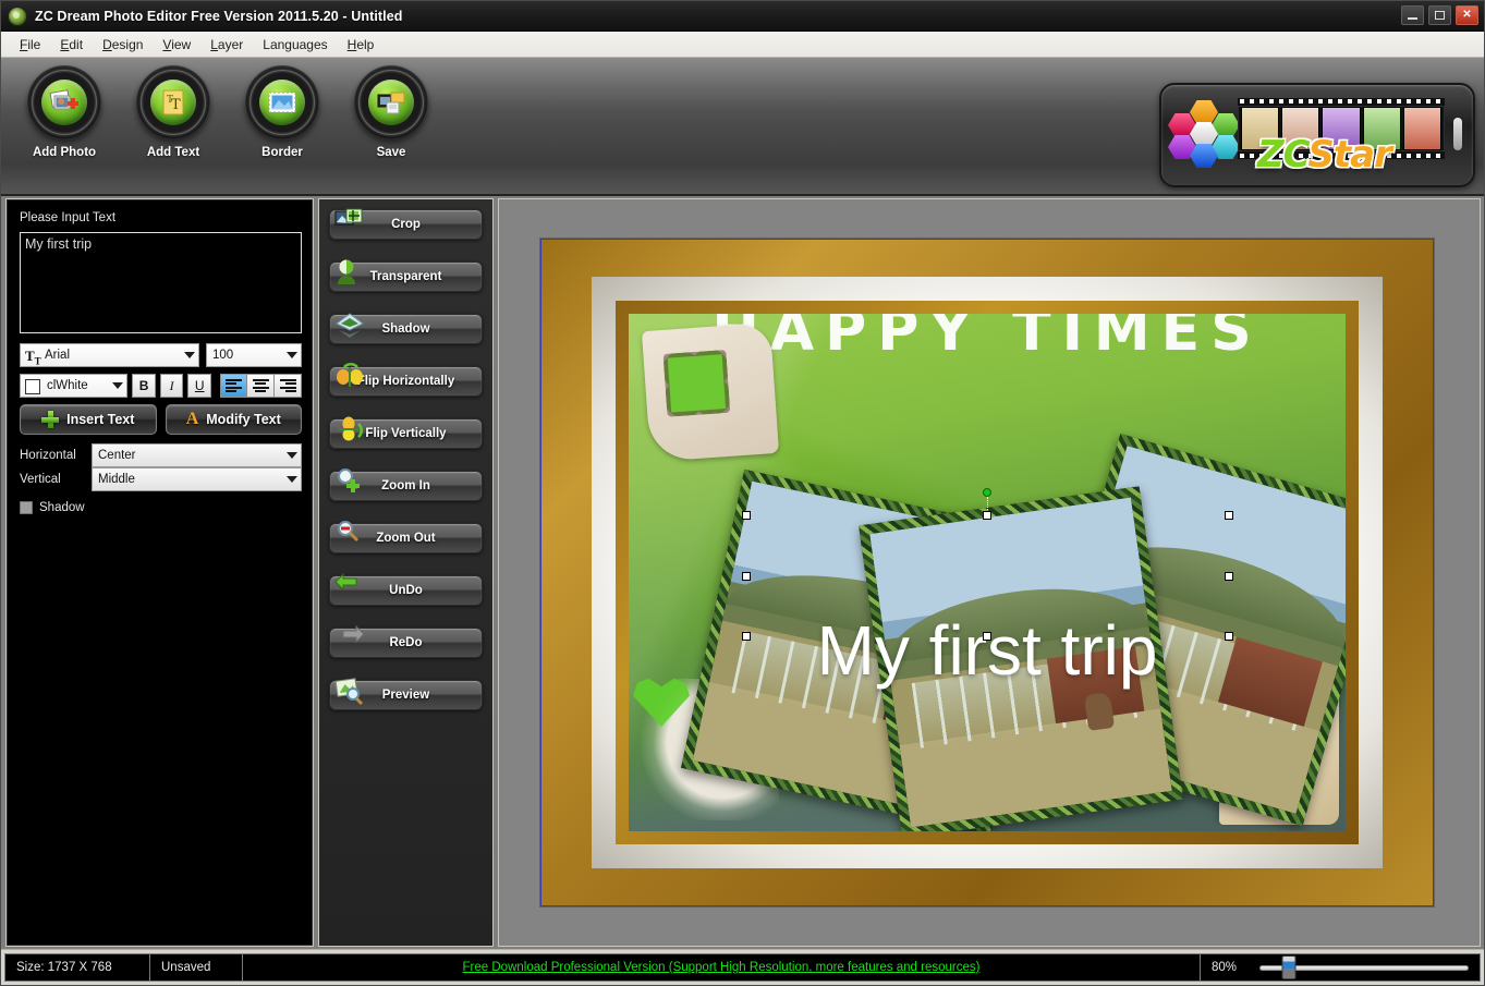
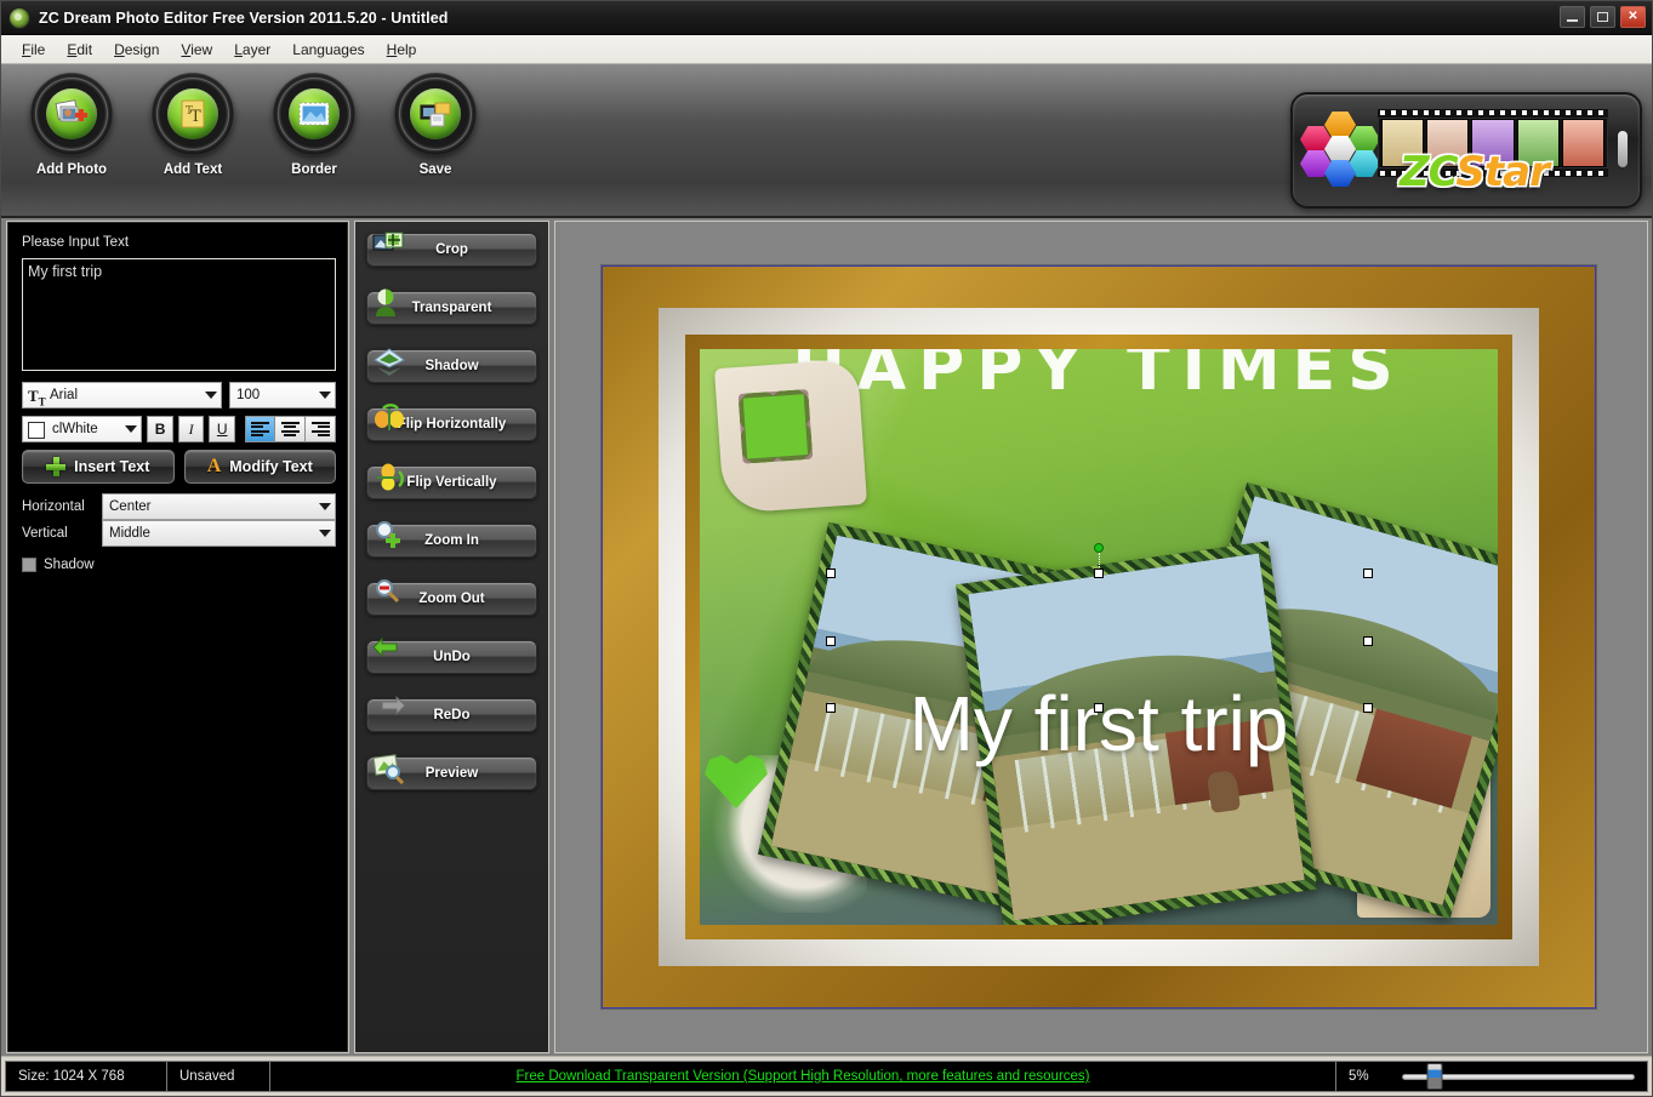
  ZC Dream Photo Editor Free Version 2011.5.20 - Untitled
  ✕
  File
  Edit
  Design
  View
  Layer
  Languages
  Help
  Add Photo
  T
  T
  Add Text
  Border
  Save
  ZCStar
  Please Input Text
  My first trip
  TT
  Arial
  100
  clWhite
  B
  I
  U
  Insert Text
  A
  Modify Text
  Horizontal
  Center
  Vertical
  Middle
  Shadow
  Crop
  Transparent
  Shadow
  lip Horizontally
  Flip Vertically
  Zoom In
  Zoom Out
  UnDo
  ReDo
  Preview
  APPY TIMES
  My first trip
- Size: 1737 X 768
+ Size: 1024 X 768
  Unsaved
- Free Download Professional Version (Support High Resolution, more features and resources)
+ Free Download Transparent Version (Support High Resolution, more features and resources)
- 80%
+ 5%
